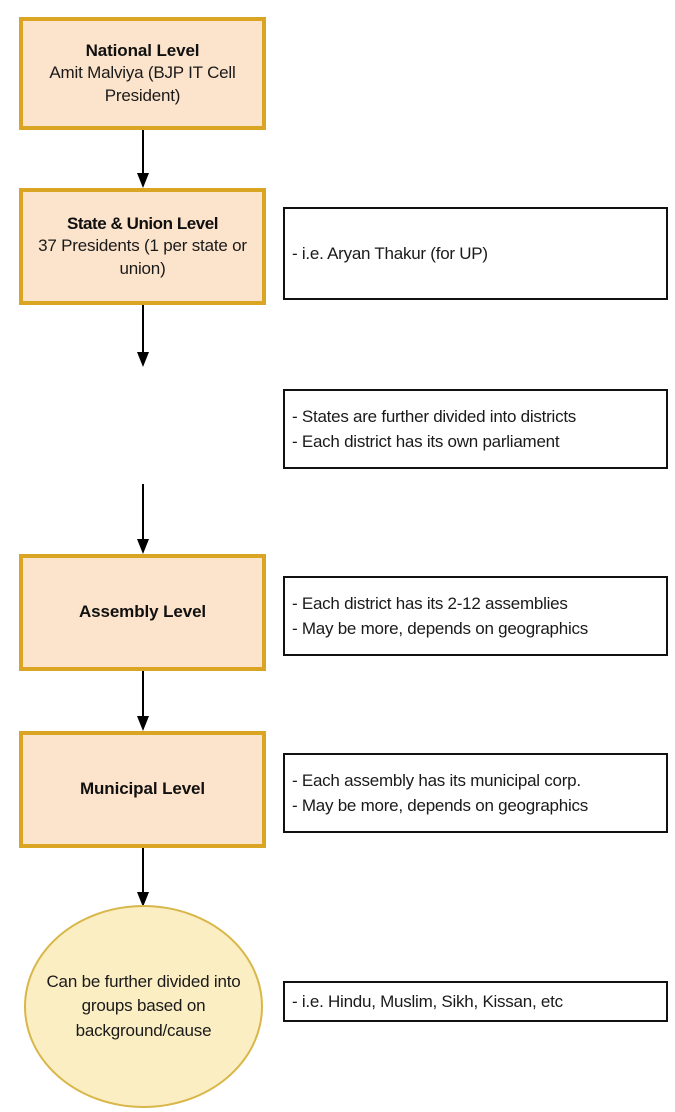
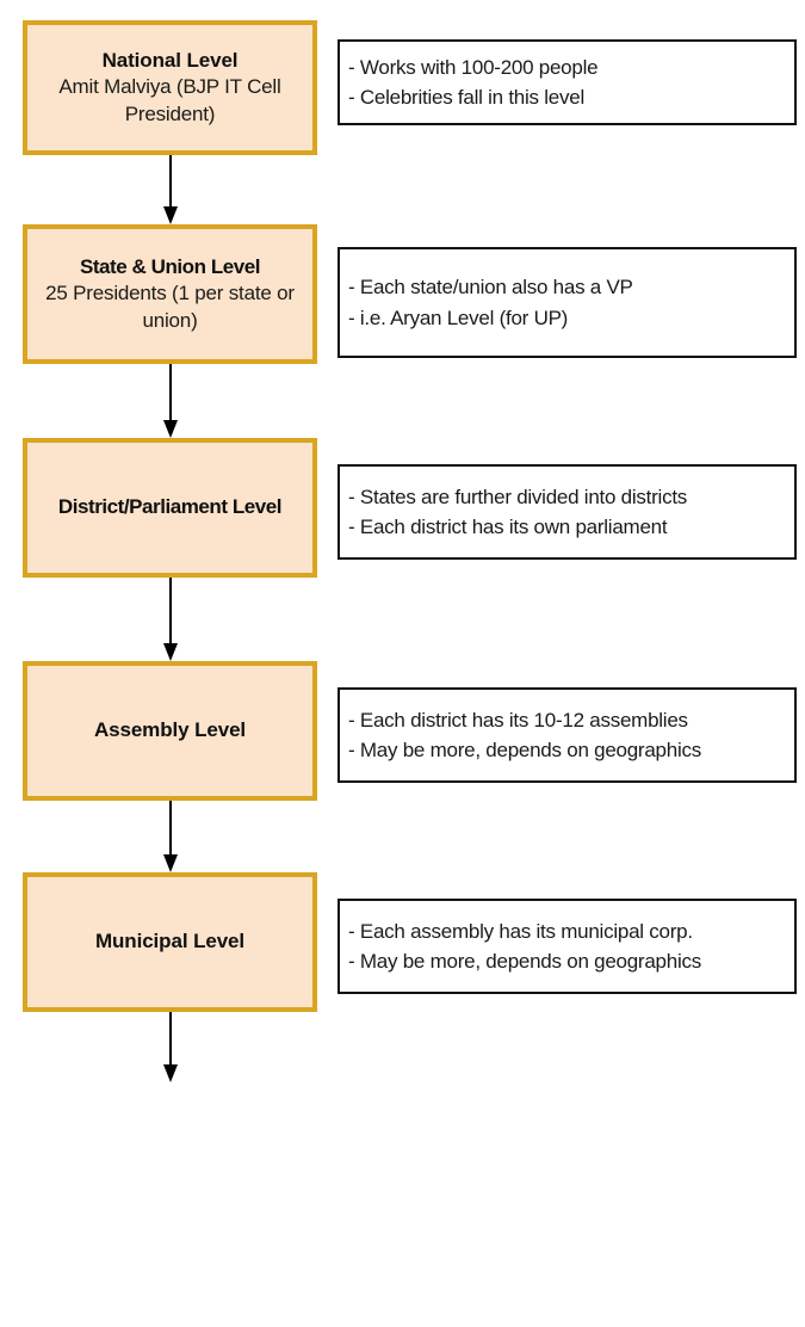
  National Level
  Amit Malviya (BJP IT Cell President)
+ - Works with 100-200 people
+ - Celebrities fall in this level
  State & Union Level
- 37 Presidents (1 per state or union)
+ 25 Presidents (1 per state or union)
+ - Each state/union also has a VP
- - i.e. Aryan Thakur (for UP)
+ - i.e. Aryan Level (for UP)
+ District/Parliament Level
  - States are further divided into districts
  - Each district has its own parliament
  Assembly Level
- - Each district has its 2-12 assemblies
+ - Each district has its 10-12 assemblies
  - May be more, depends on geographics
  Municipal Level
  - Each assembly has its municipal corp.
  - May be more, depends on geographics
- Can be further divided into groups based on background/cause
- - i.e. Hindu, Muslim, Sikh, Kissan, etc
